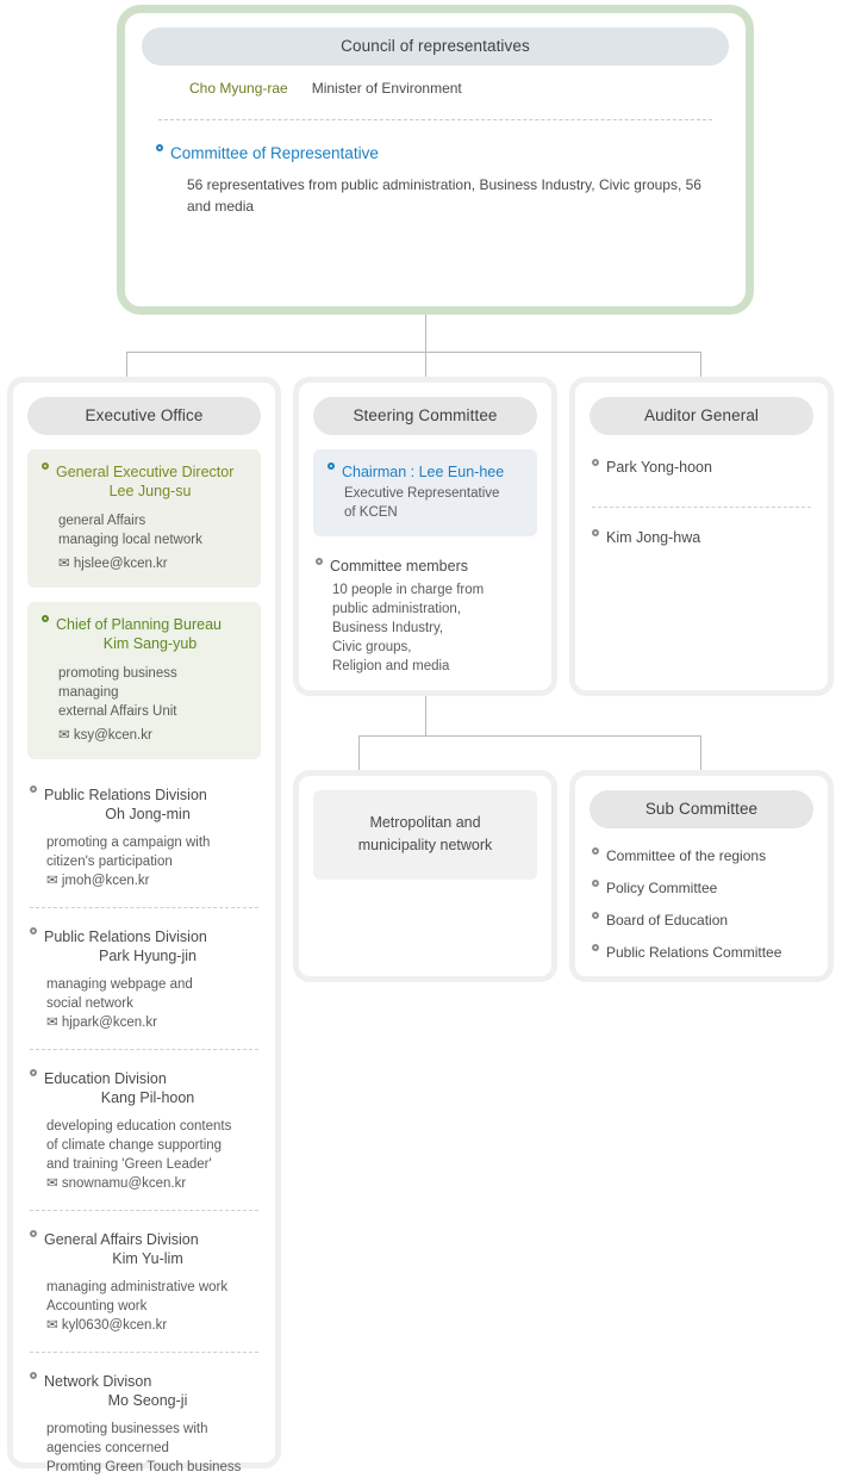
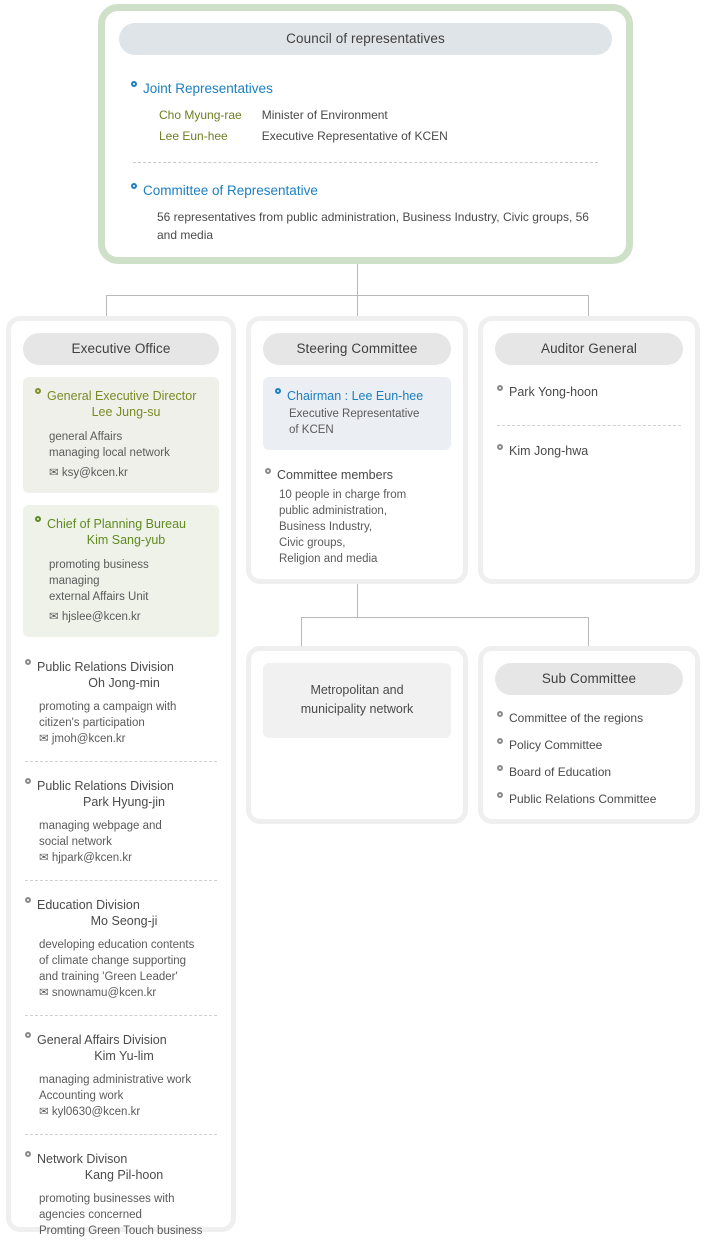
  Council of representatives
+ Joint Representatives
  Cho Myung-rae	Minister of Environment
+ Lee Eun-hee	Executive Representative of KCEN
  Committee of Representative
  56 representatives from public administration, Business Industry, Civic groups, 56 and media
  Executive Office
  General Executive Director
  Lee Jung-su
  general Affairs
  managing local network
- ✉ hjslee@kcen.kr
+ ✉ ksy@kcen.kr
  Chief of Planning Bureau
  Kim Sang-yub
  promoting business
  managing
  external Affairs Unit
- ✉ ksy@kcen.kr
+ ✉ hjslee@kcen.kr
  Public Relations Division
  Oh Jong-min
  promoting a campaign with
  citizen's participation
  ✉ jmoh@kcen.kr
  Public Relations Division
  Park Hyung-jin
  managing webpage and
  social network
  ✉ hjpark@kcen.kr
  Education Division
- Kang Pil-hoon
+ Mo Seong-ji
  developing education contents
  of climate change supporting
  and training 'Green Leader'
  ✉ snownamu@kcen.kr
  General Affairs Division
  Kim Yu-lim
  managing administrative work
  Accounting work
  ✉ kyl0630@kcen.kr
  Network Divison
- Mo Seong-ji
+ Kang Pil-hoon
  promoting businesses with
  agencies concerned
  Promting Green Touch business
  Steering Committee
  Chairman : Lee Eun-hee
  Executive Representative
  of KCEN
  Committee members
  10 people in charge from
  public administration,
  Business Industry,
  Civic groups,
  Religion and media
  Auditor General
  Park Yong-hoon
  Kim Jong-hwa
  Metropolitan and municipality network
  Sub Committee
  Committee of the regions
  Policy Committee
  Board of Education
  Public Relations Committee
